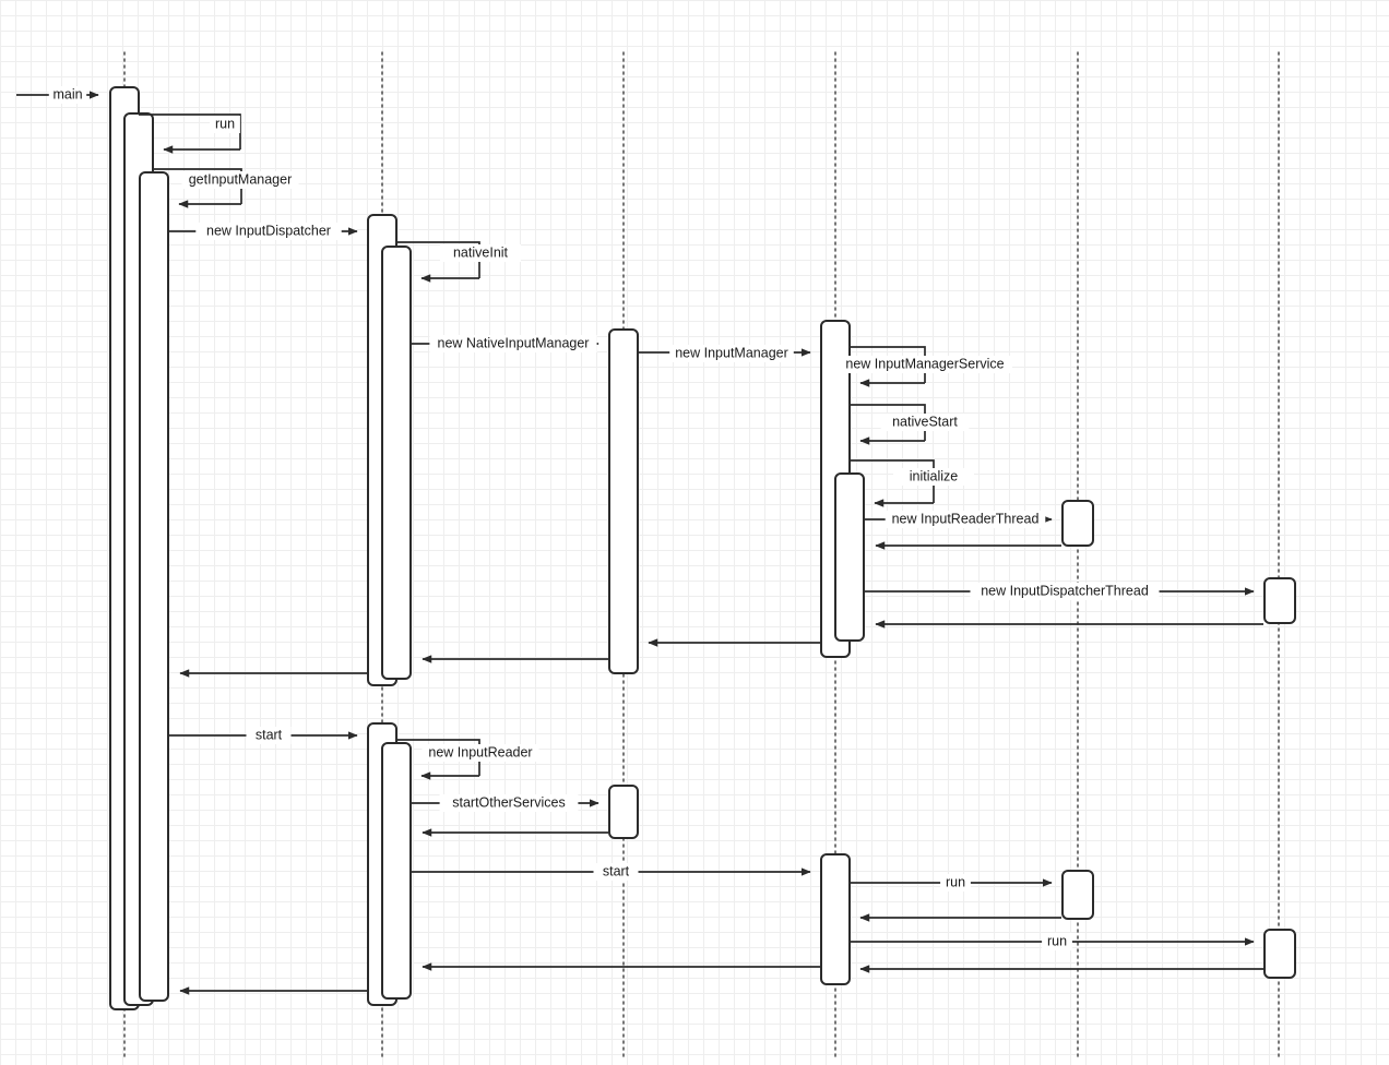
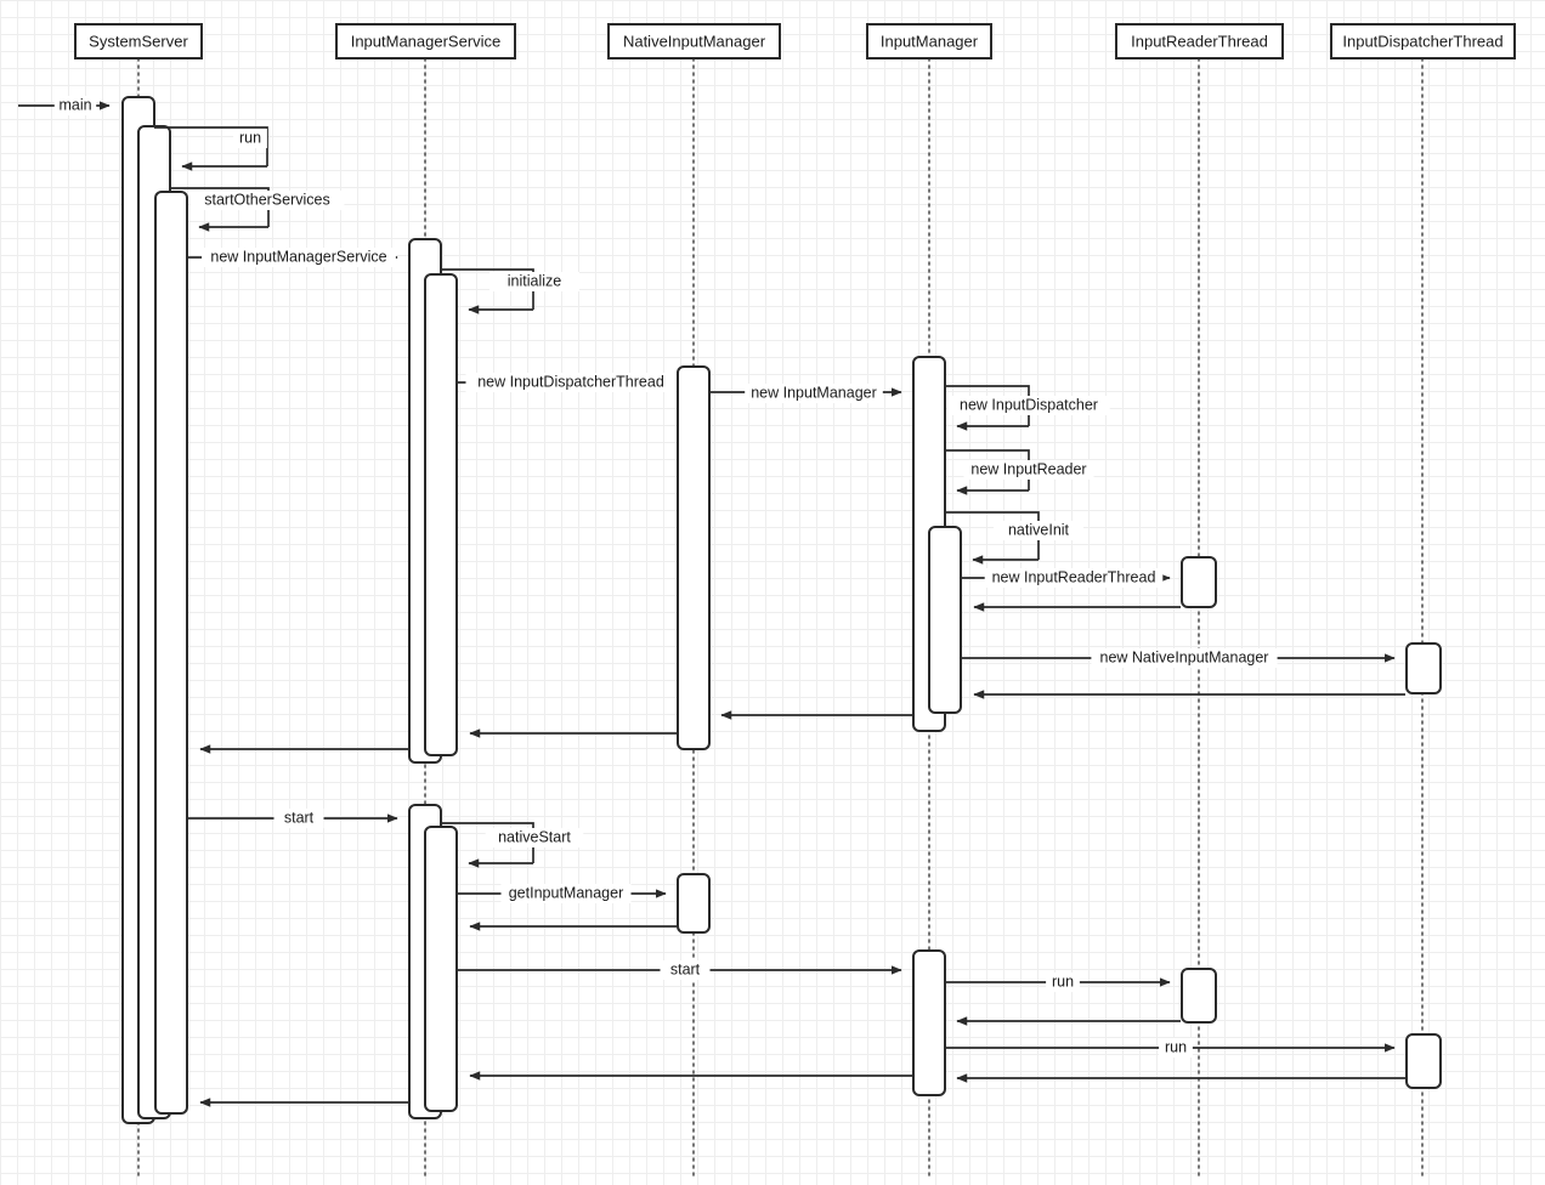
  main
  run
- getInputManager
+ startOtherServices
- new InputDispatcher
+ new InputManagerService
- nativeInit
+ initialize
- new NativeInputManager
+ new InputDispatcherThread
  new InputManager
- new InputManagerService
+ new InputDispatcher
- nativeStart
+ new InputReader
- initialize
+ nativeInit
  new InputReaderThread
- new InputDispatcherThread
+ new NativeInputManager
  start
- new InputReader
+ nativeStart
- startOtherServices
+ getInputManager
  start
  run
  run
+ SystemServer
+ InputManagerService
+ NativeInputManager
+ InputManager
+ InputReaderThread
+ InputDispatcherThread
